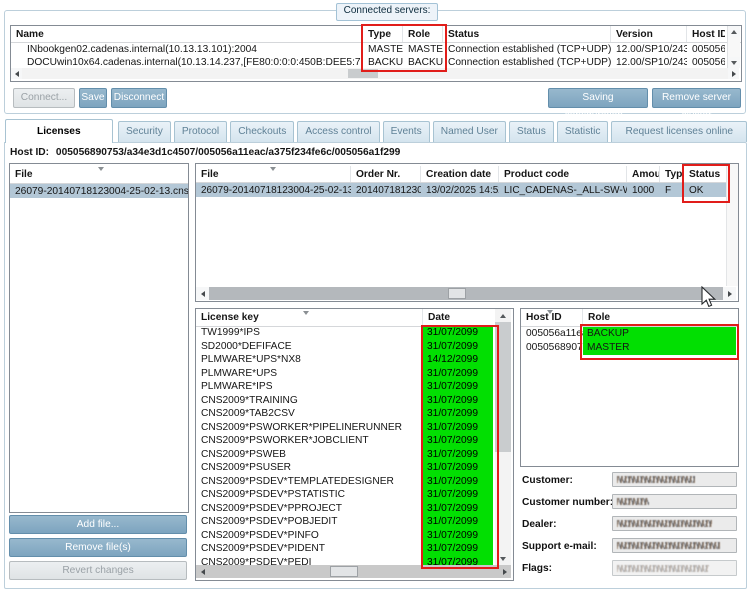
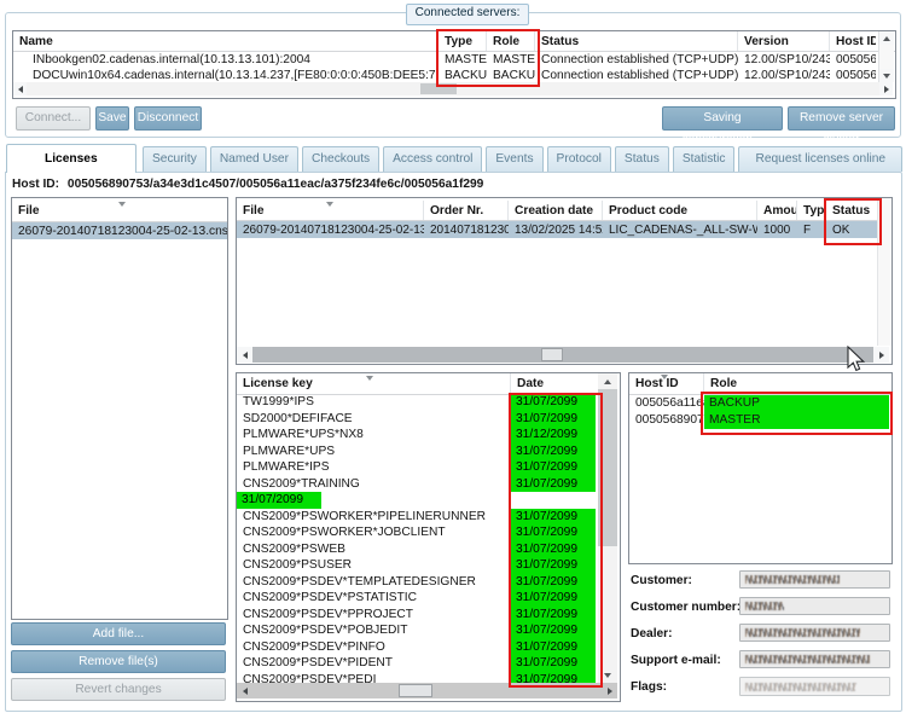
  Connected servers:
  Name
  Type
  Role
  Status
  Version
  Host ID
  INbookgen02.cadenas.internal(10.13.13.101):2004
  MASTE
  MASTE
  Connection established (TCP+UDP)
  12.00/SP10/243
  DOCUwin10x64.cadenas.internal(10.13.14.237,[FE80:0:0:0:450B:DEE5:7
  BACKU
  BACKU
  Connection established (TCP+UDP)
  12.00/SP10/243
  Connect...
  Save
  Disconnect
  Saving configuration...
  Remove server cluster
  Licenses
  Security
- Protocol
+ Named User
  Checkouts
  Access control
  Events
- Named User
+ Protocol
  Status
  Statistic
  Request licenses online
  Host ID: 005056890753/a34e3d1c4507/005056a11eac/a375f234fe6c/005056a1f299
  File
  26079-20140718123004-25-02-13.cns
  Add file...
  Remove file(s)
  Revert changes
  File
  Order Nr.
  Creation date
  Product code
  Typ
  Status
  26079-20140718123004-25-02-13
  201407181230
  13/02/2025 14:5
  LIC_CADENAS-_ALL-SW-
  1000
  F
  OK
  License key
  Date
  TW1999*IPS
  31/07/2099
  SD2000*DEFIFACE
  31/07/2099
  PLMWARE*UPS*NX8
- 14/12/2099
+ 31/12/2099
  PLMWARE*UPS
  31/07/2099
  PLMWARE*IPS
  31/07/2099
  CNS2009*TRAINING
  31/07/2099
- CNS2009*TAB2CSV
  31/07/2099
  CNS2009*PSWORKER*PIPELINERUNNER
  31/07/2099
  CNS2009*PSWORKER*JOBCLIENT
  31/07/2099
  CNS2009*PSWEB
  31/07/2099
  CNS2009*PSUSER
  31/07/2099
  CNS2009*PSDEV*TEMPLATEDESIGNER
  31/07/2099
  CNS2009*PSDEV*PSTATISTIC
  31/07/2099
  CNS2009*PSDEV*PPROJECT
  31/07/2099
  CNS2009*PSDEV*POBJEDIT
  31/07/2099
  CNS2009*PSDEV*PINFO
  31/07/2099
  CNS2009*PSDEV*PIDENT
  31/07/2099
  CNS2009*PSDEV*PEDI
  31/07/2099
  Host ID
  Role
  005056a11e
  BACKUP
  0050568907
  MASTER
  Customer:
  Customer number
  Dealer:
  Support e-mail:
  Flags:
